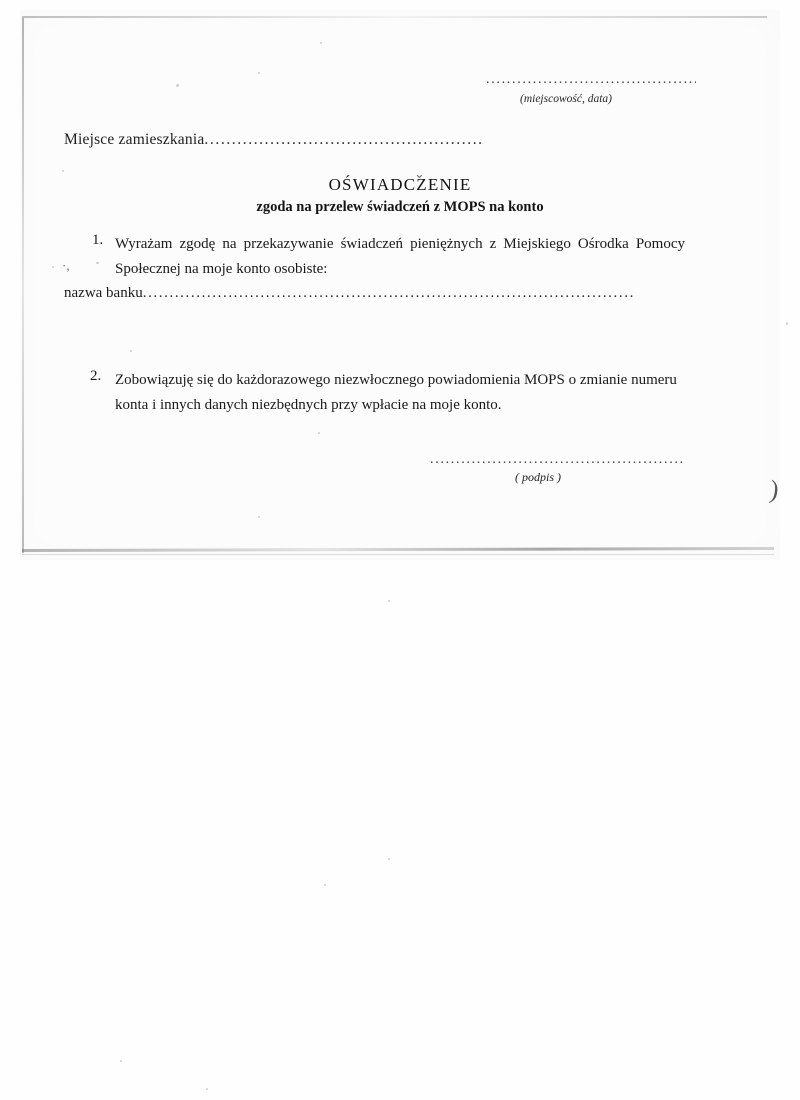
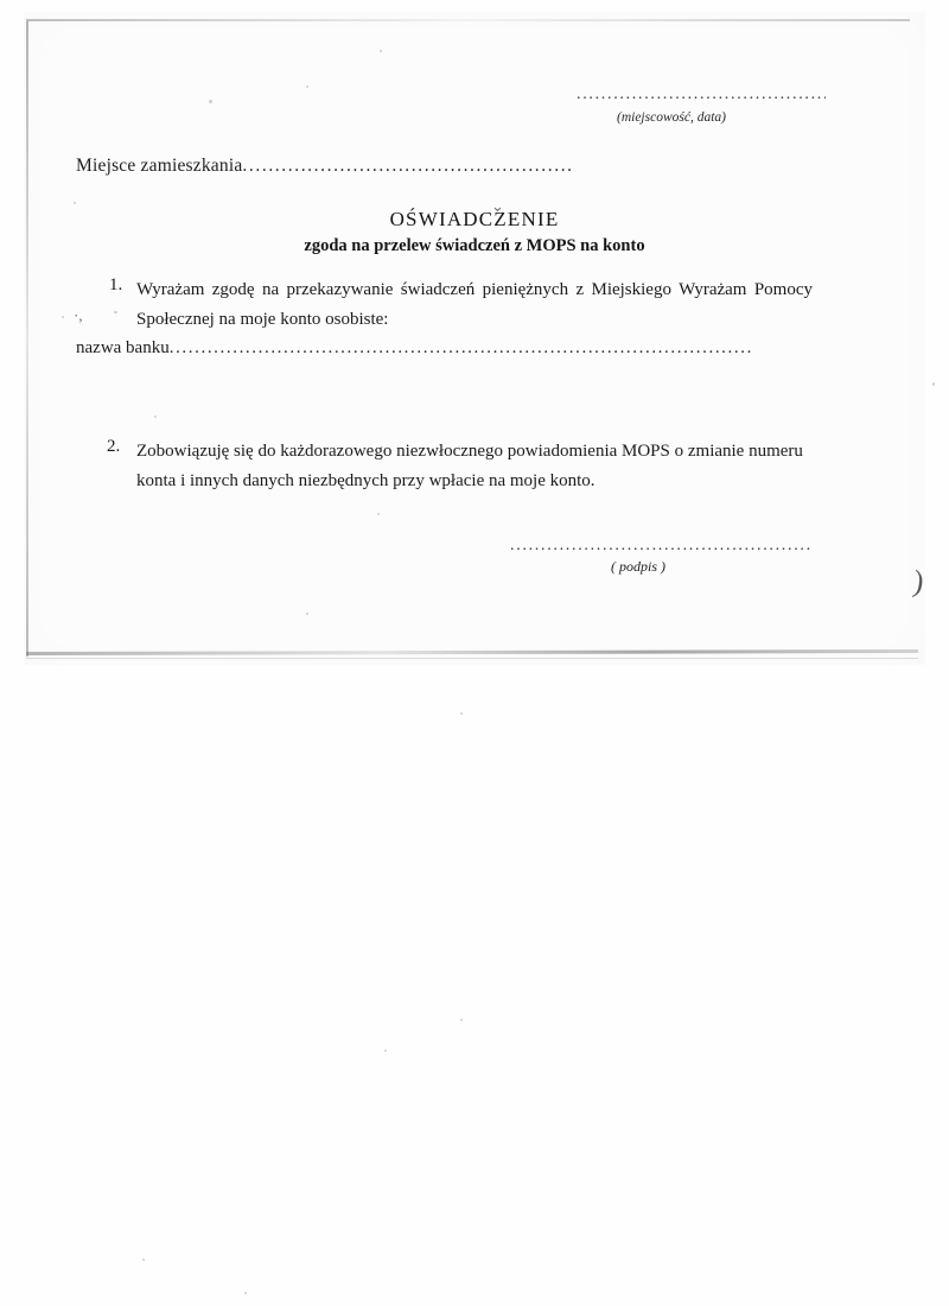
  ........................................
  (miejscowość, data)
  Miejsce zamieszkania...................................................
  ⌄
  ·,
  OŚWIADCZENIE
  zgoda na przelew świadczeń z MOPS na konto
  1.
- Wyrażam zgodę na przekazywanie świadczeń pieniężnych z Miejskiego Ośrodka Pomocy Społecznej na moje konto osobiste:
+ Wyrażam zgodę na przekazywanie świadczeń pieniężnych z Miejskiego Wyrażam Pomocy Społecznej na moje konto osobiste:
  nazwa banku............................................................................................
  2.
  Zobowiązuję się do każdorazowego niezwłocznego powiadomienia MOPS o zmianie numeru konta i innych danych niezbędnych przy wpłacie na moje konto.
  .................................................
  ( podpis )
